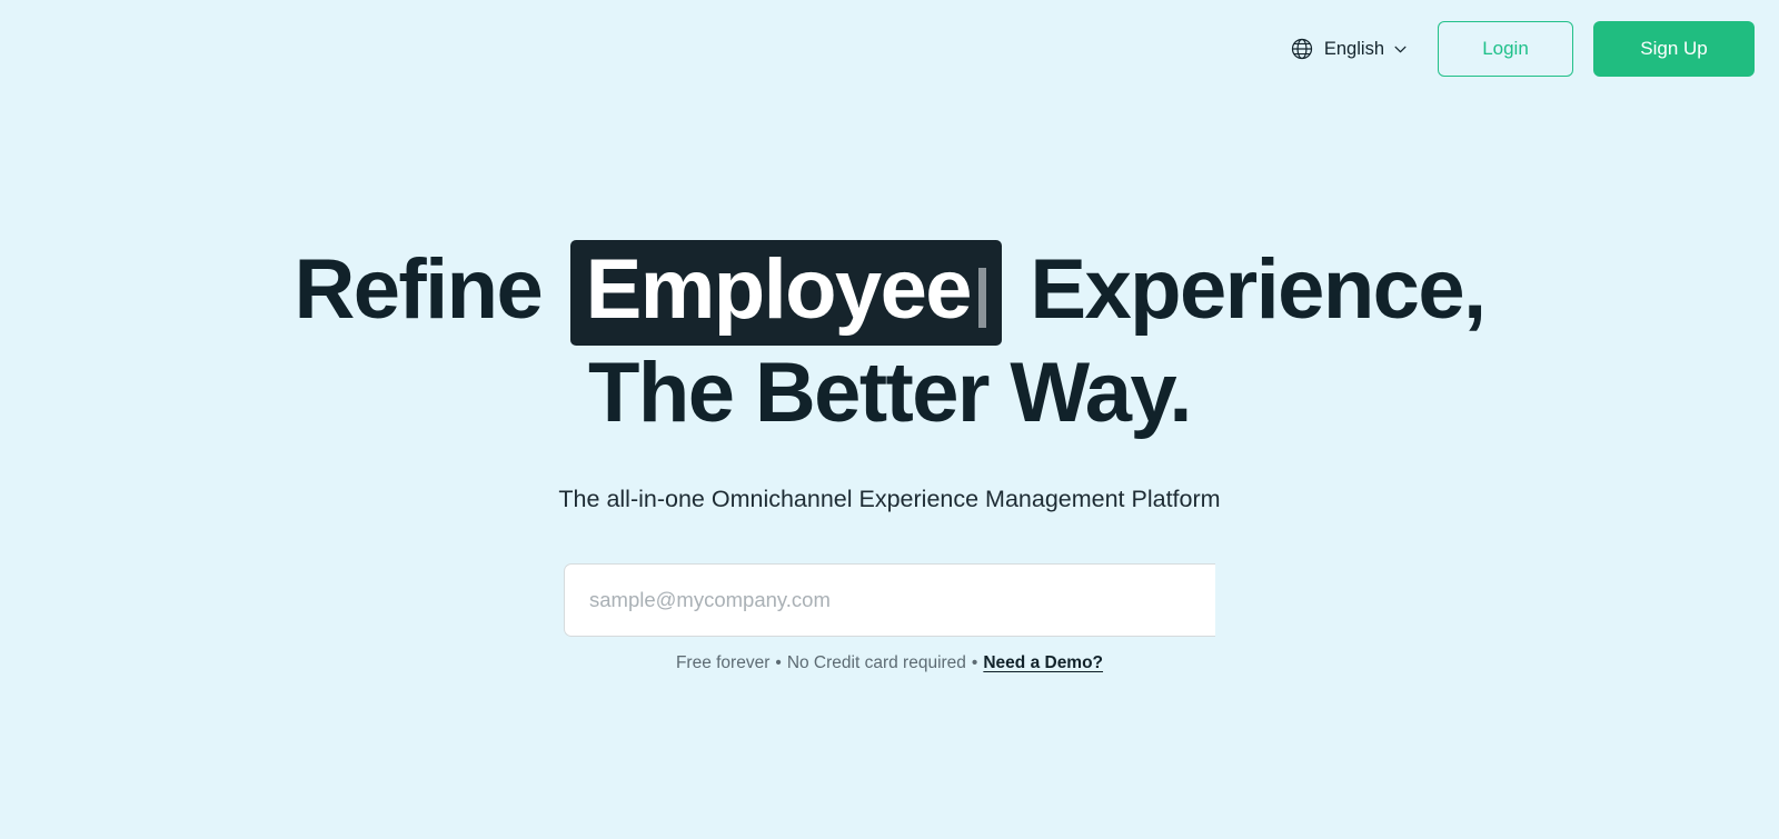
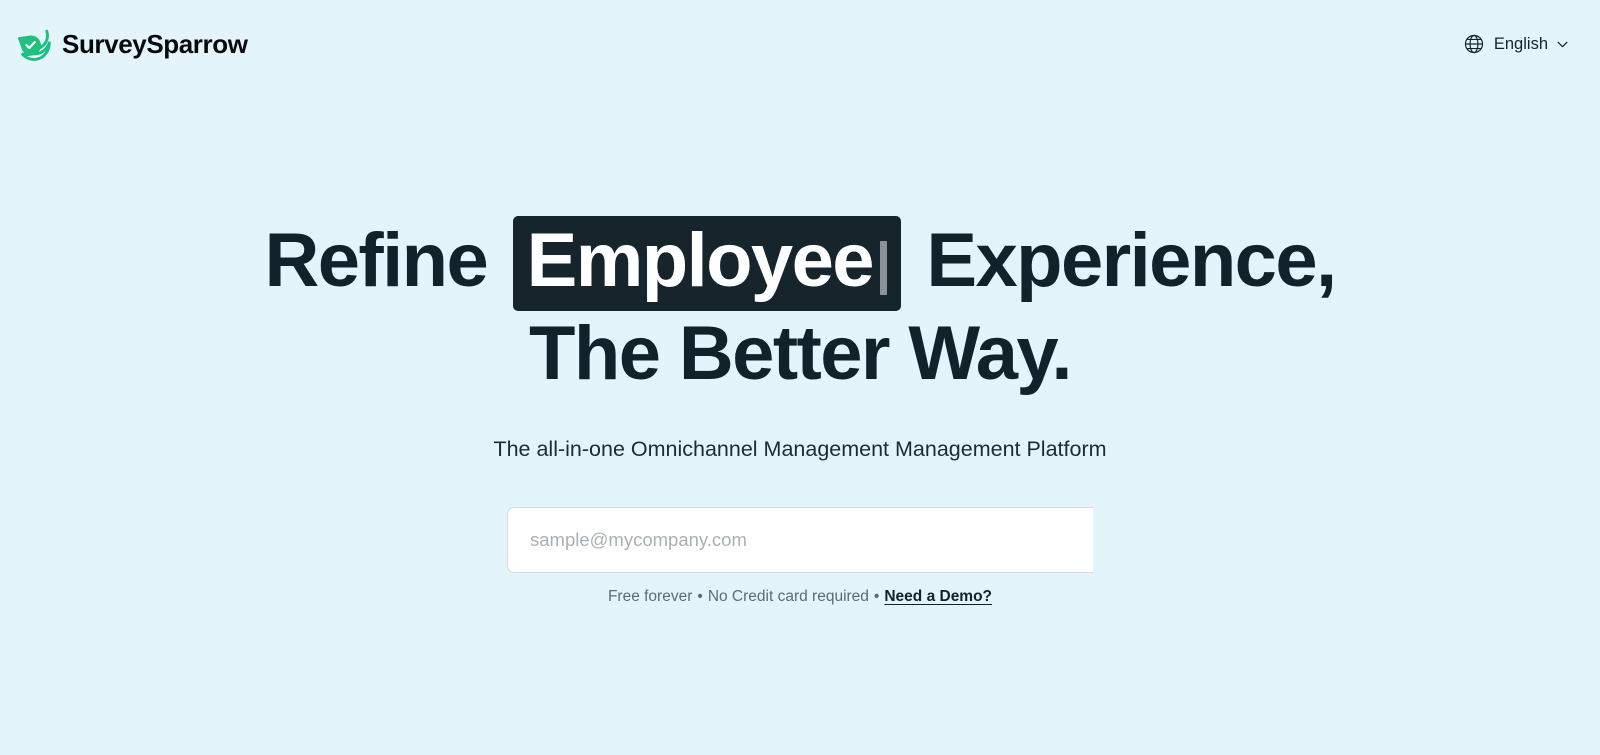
+ SurveySparrow
  English
- Login
- Sign Up
  Refine Employee Experience,
  The Better Way.
- The all-in-one Omnichannel Experience Management Platform
+ The all-in-one Omnichannel Management Management Platform
  sample@mycompany.com
  Free forever • No Credit card required • Need a Demo?
